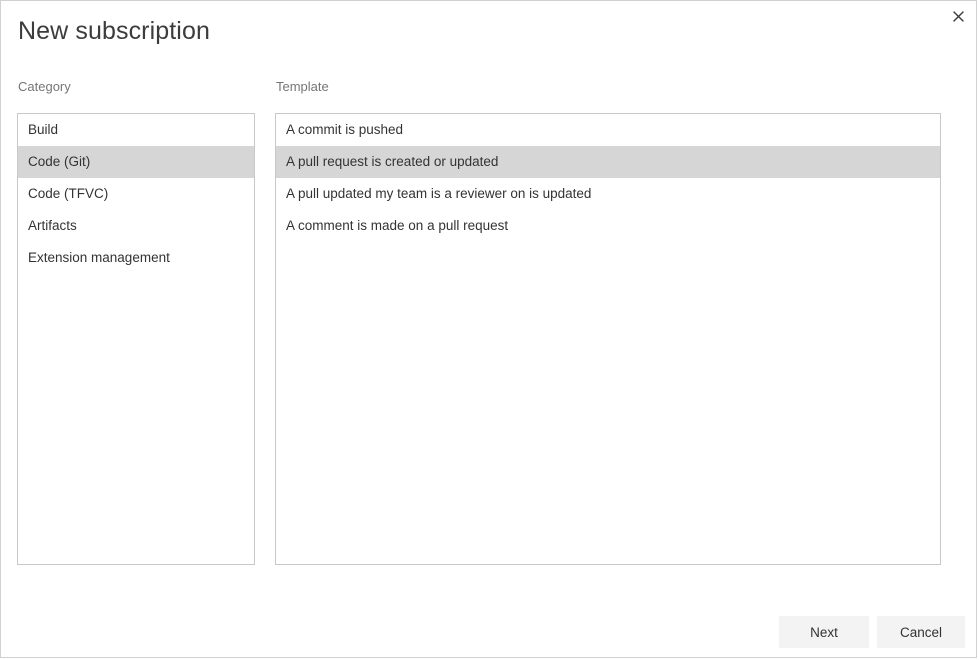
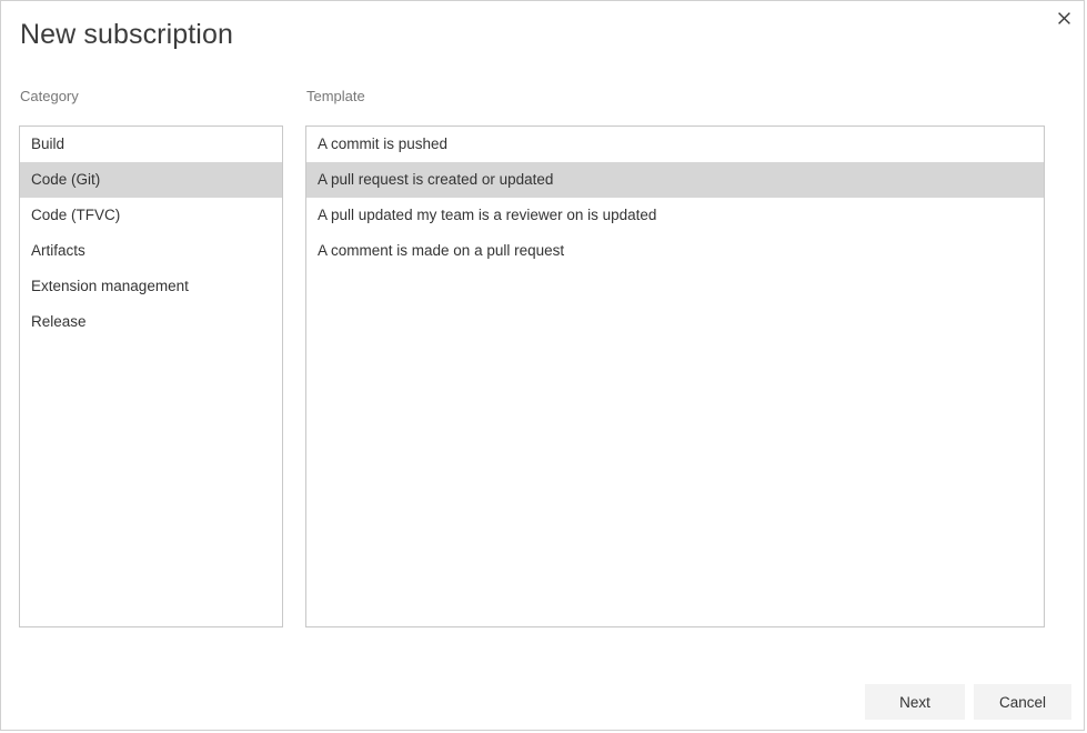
  New subscription
  Category
  Template
  Build
  Code (Git)
  Code (TFVC)
  Artifacts
  Extension management
+ Release
  A commit is pushed
  A pull request is created or updated
  A pull updated my team is a reviewer on is updated
  A comment is made on a pull request
  Next
  Cancel
